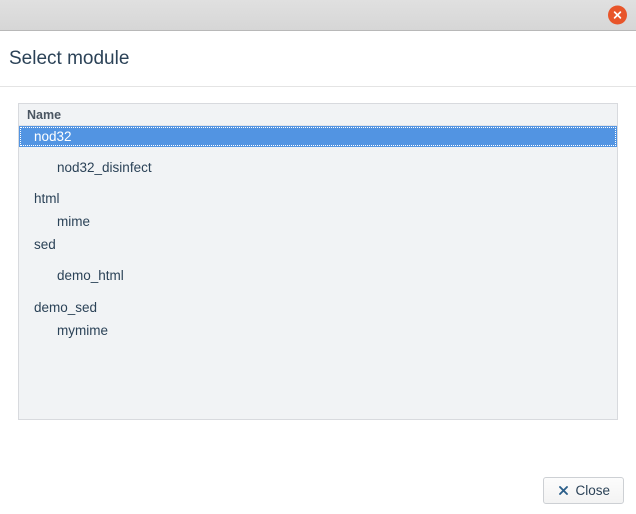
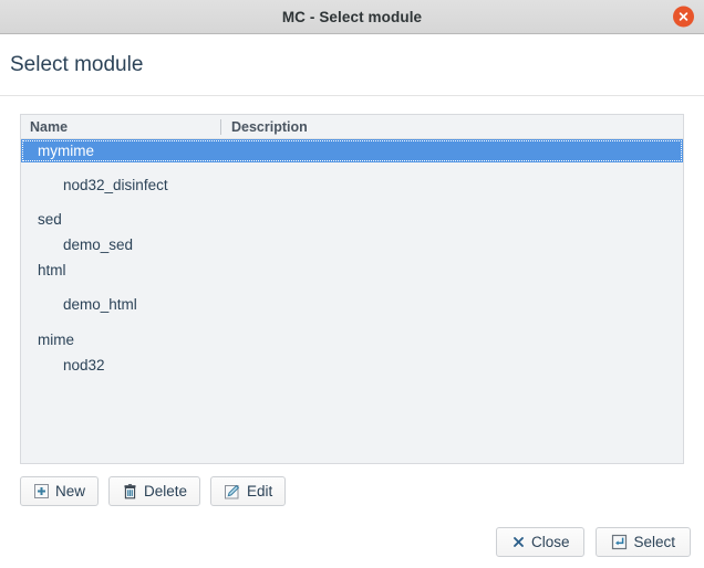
+ MC - Select module
  Select module
  Name
+ Description
- nod32
+ mymime
  nod32_disinfect
- html
+ sed
- mime
+ demo_sed
- sed
+ html
  demo_html
- demo_sed
+ mime
- mymime
+ nod32
+ New
+ Delete
+ Edit
  Close
+ Select
